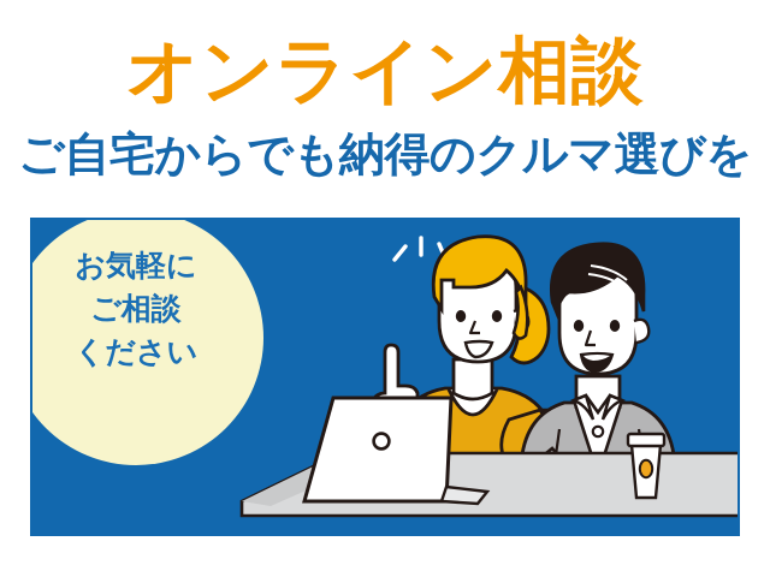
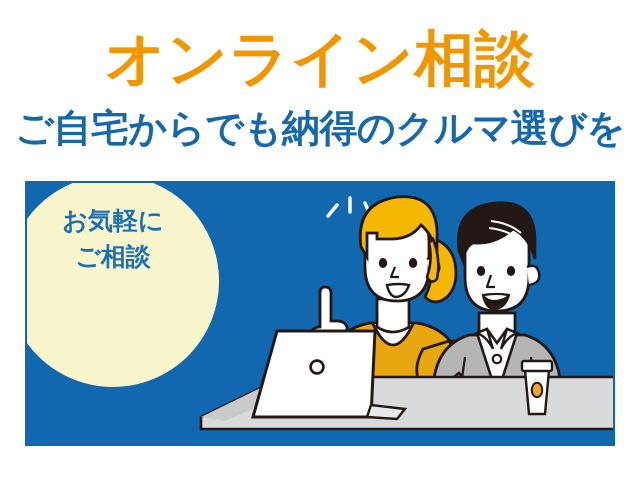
  オンライン相談
  ご自宅からでも納得のクルマ選びを
  お気軽に
  ご相談
- ください
